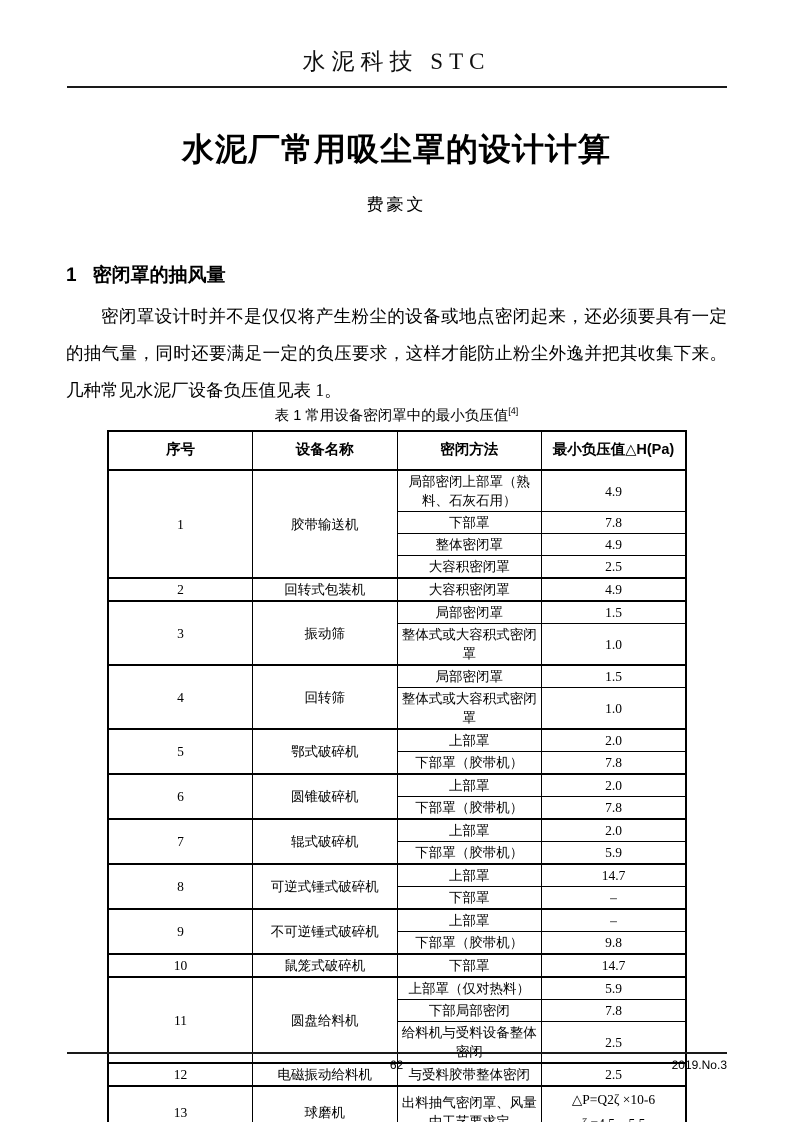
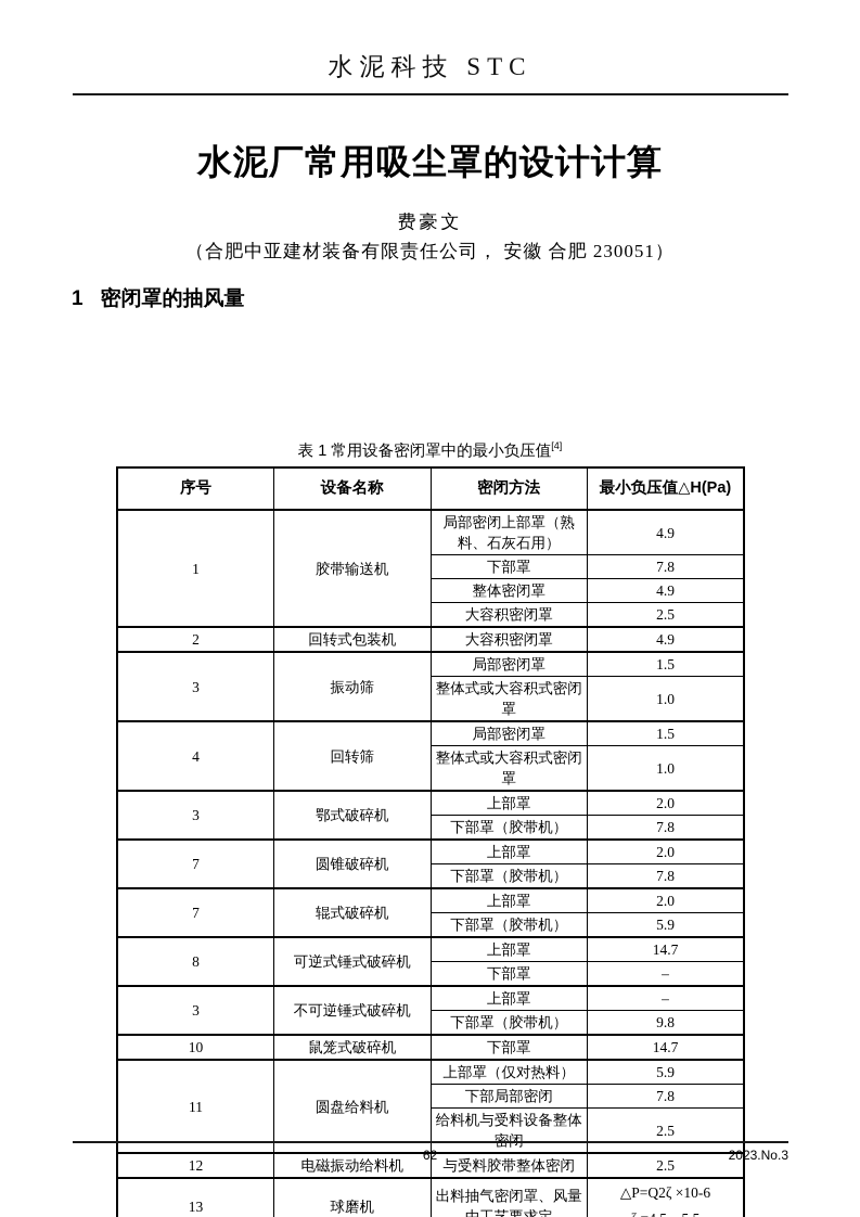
  水泥科技 STC
  水泥厂常用吸尘罩的设计计算
  费豪文
+ （合肥中亚建材装备有限责任公司， 安徽 合肥 230051）
  1 密闭罩的抽风量
- 密闭罩设计时并不是仅仅将产生粉尘的设备或地点密闭起来，还必须要具有一定的抽气量，同时还要满足一定的负压要求，这样才能防止粉尘外逸并把其收集下来。几种常见水泥厂设备负压值见表 1。
  表 1 常用设备密闭罩中的最小负压值[4]
  序号	设备名称	密闭方法	最小负压值△H(Pa)
  1	胶带输送机	局部密闭上部罩（熟料、石灰石用）	4.9
  下部罩	7.8
  整体密闭罩	4.9
  大容积密闭罩	2.5
  2	回转式包装机	大容积密闭罩	4.9
  3	振动筛	局部密闭罩	1.5
  整体式或大容积式密闭罩	1.0
  4	回转筛	局部密闭罩	1.5
  整体式或大容积式密闭罩	1.0
- 5	鄂式破碎机	上部罩	2.0
+ 3	鄂式破碎机	上部罩	2.0
  下部罩（胶带机）	7.8
- 6	圆锥破碎机	上部罩	2.0
+ 7	圆锥破碎机	上部罩	2.0
  下部罩（胶带机）	7.8
  7	辊式破碎机	上部罩	2.0
  下部罩（胶带机）	5.9
  8	可逆式锤式破碎机	上部罩	14.7
  下部罩	–
- 9	不可逆锤式破碎机	上部罩	–
+ 3	不可逆锤式破碎机	上部罩	–
  下部罩（胶带机）	9.8
  10	鼠笼式破碎机	下部罩	14.7
  11	圆盘给料机	上部罩（仅对热料）	5.9
  下部局部密闭	7.8
  给料机与受料设备整体	2.5
  12	电磁振动给料机	与受料胶带整体密闭	2.5
  62
- 2019.No.3
+ 2023.No.3
